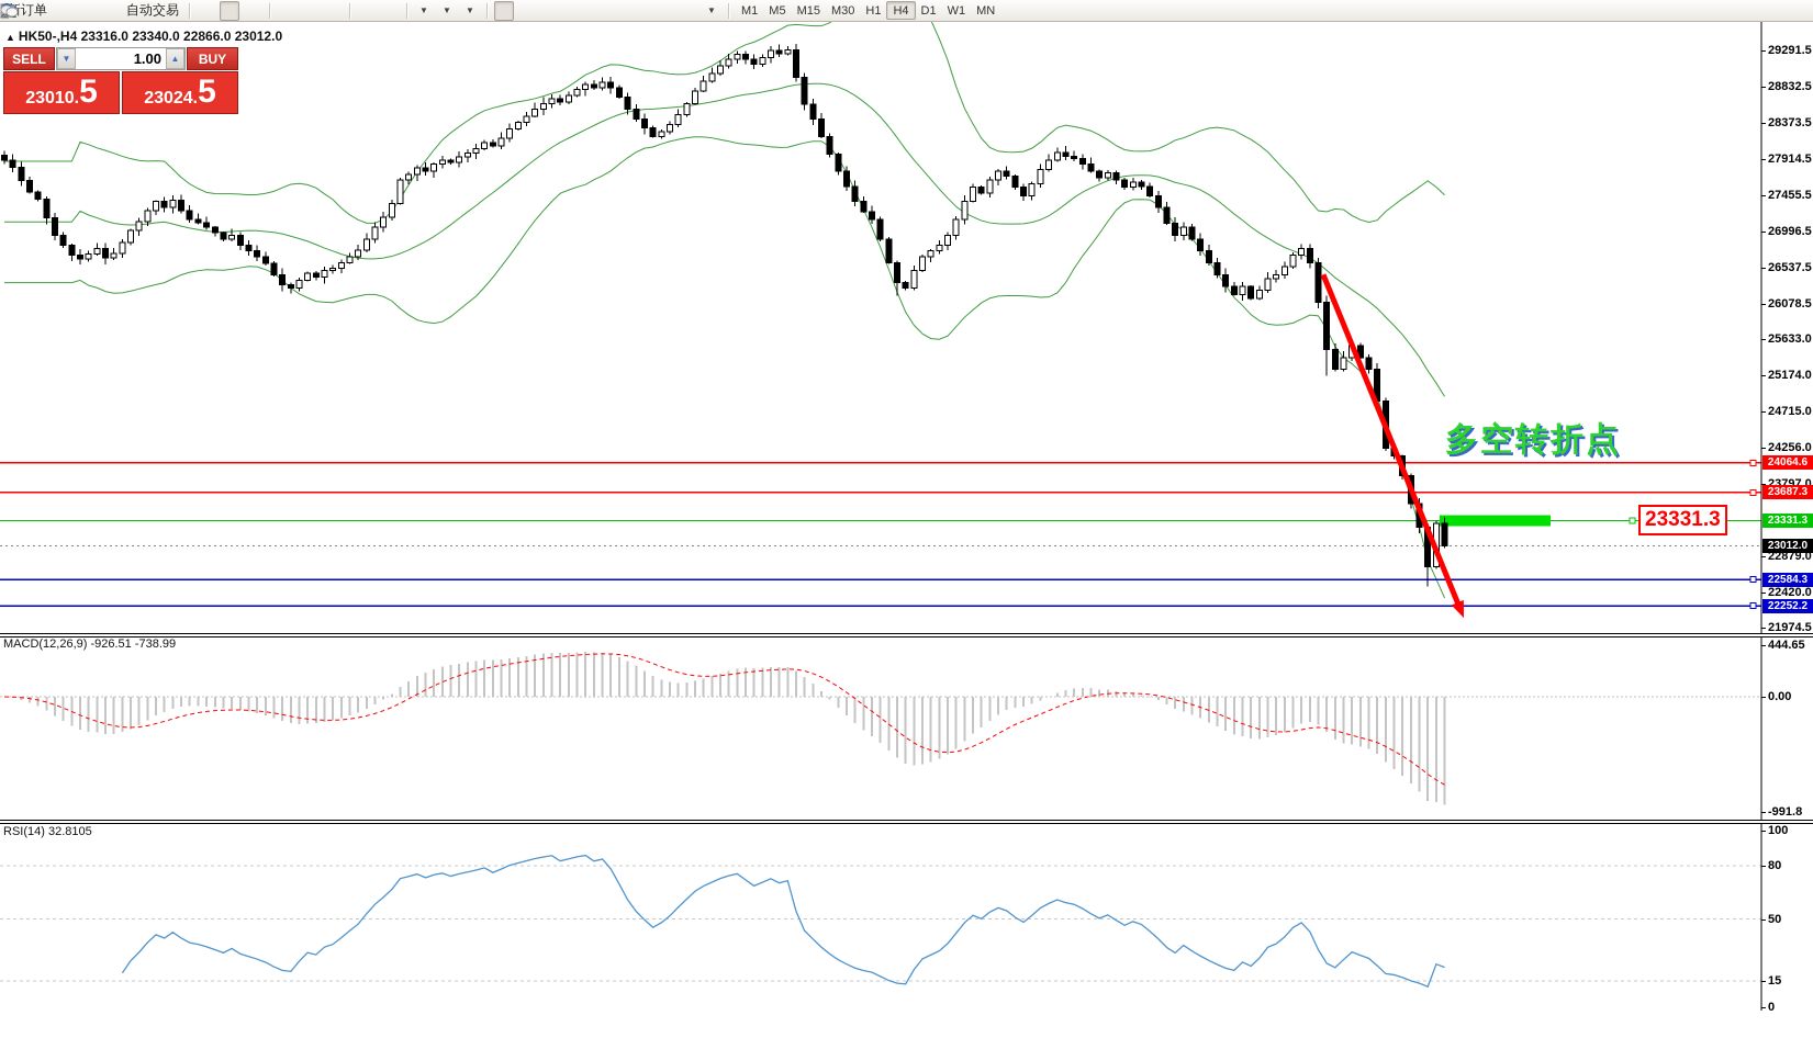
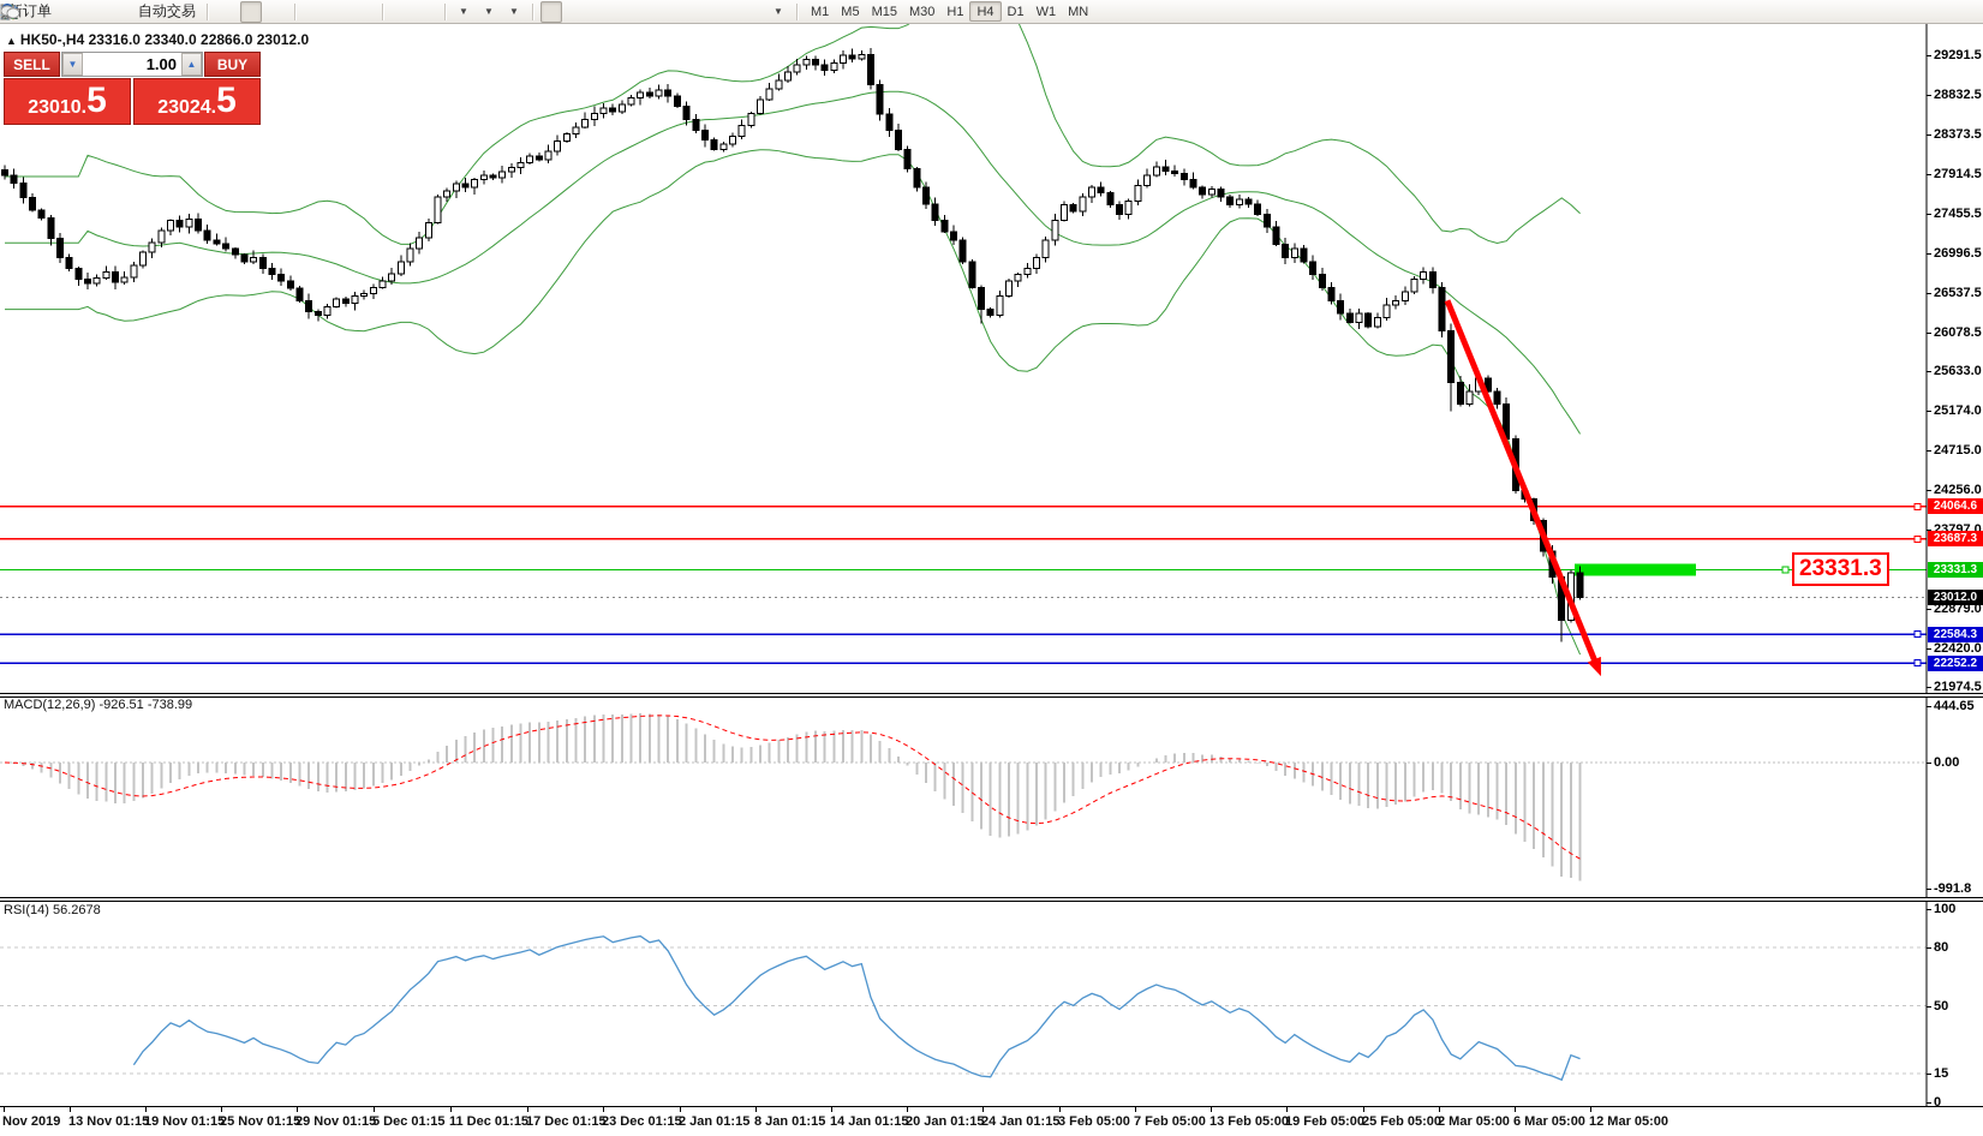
  自动交易
  ▼
  ▼
  ▼
  ▼
  M1
  M5
  M15
  M30
  H1
  H4
  D1
  W1
  MN
+ Nov 2019
+ 13 Nov 01:15
+ 19 Nov 01:15
+ 25 Nov 01:15
+ 29 Nov 01:15
+ 5 Dec 01:15
+ 11 Dec 01:15
+ 17 Dec 01:15
+ 23 Dec 01:15
+ 2 Jan 01:15
+ 8 Jan 01:15
+ 14 Jan 01:15
+ 20 Jan 01:15
+ 24 Jan 01:15
+ 3 Feb 05:00
+ 7 Feb 05:00
+ 13 Feb 05:00
+ 19 Feb 05:00
+ 25 Feb 05:00
+ 2 Mar 05:00
+ 6 Mar 05:00
+ 12 Mar 05:00
  29291.5
  28832.5
  28373.5
  27914.5
  27455.5
  26996.5
  26537.5
  26078.5
  25633.0
  25174.0
  24715.0
  24256.0
  23797.0
  22879.0
  22420.0
  21974.5
  24064.6
  23687.3
  23331.3
  23012.0
  22584.3
  22252.2
  444.65
  0.00
  -991.8
  100
  80
  50
  15
  0
  ▲ HK50-,H4 23316.0 23340.0 22866.0 23012.0
  SELL
  ▼
  1.00
  ▲
  BUY
  23010.
  5
  23024.
  5
- 多空转折点
  23331.3
  MACD(12,26,9) -926.51 -738.99
- RSI(14) 32.8105
+ RSI(14) 56.2678
